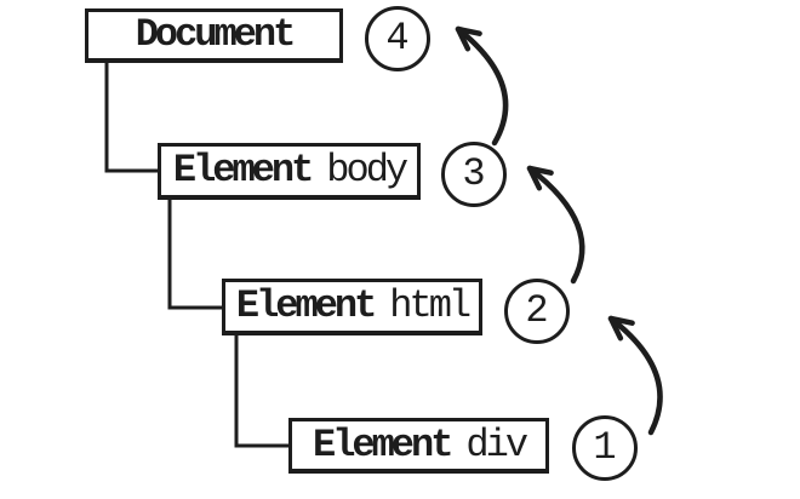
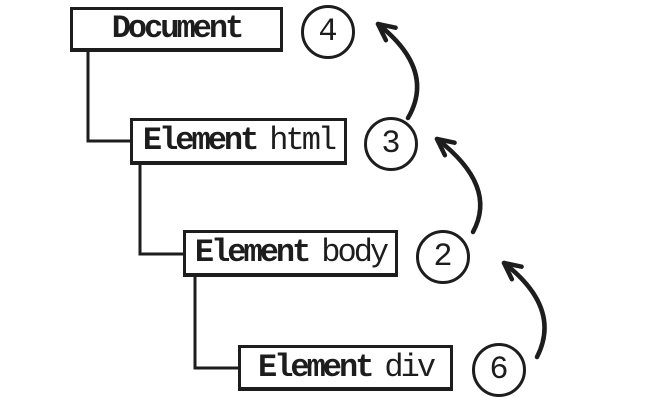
  Document
  Element
- body
+ html
  Element
- html
+ body
  Element
  div
  4
  3
  2
- 1
+ 6
